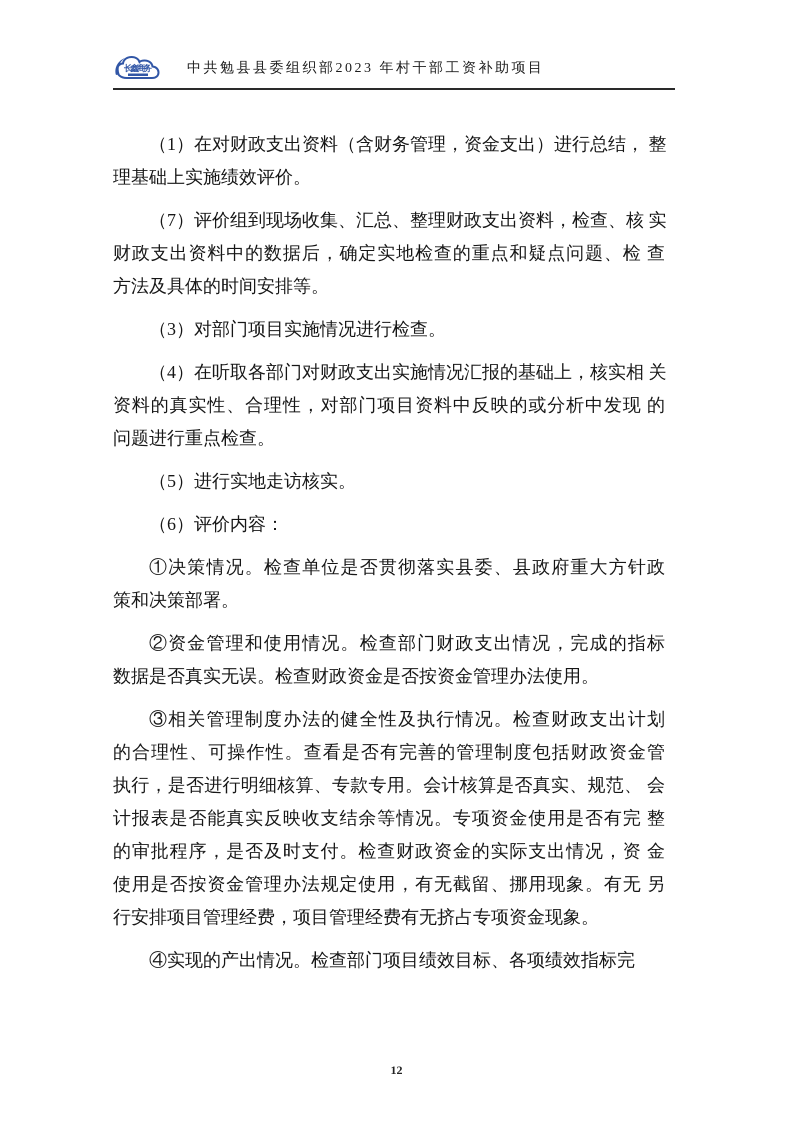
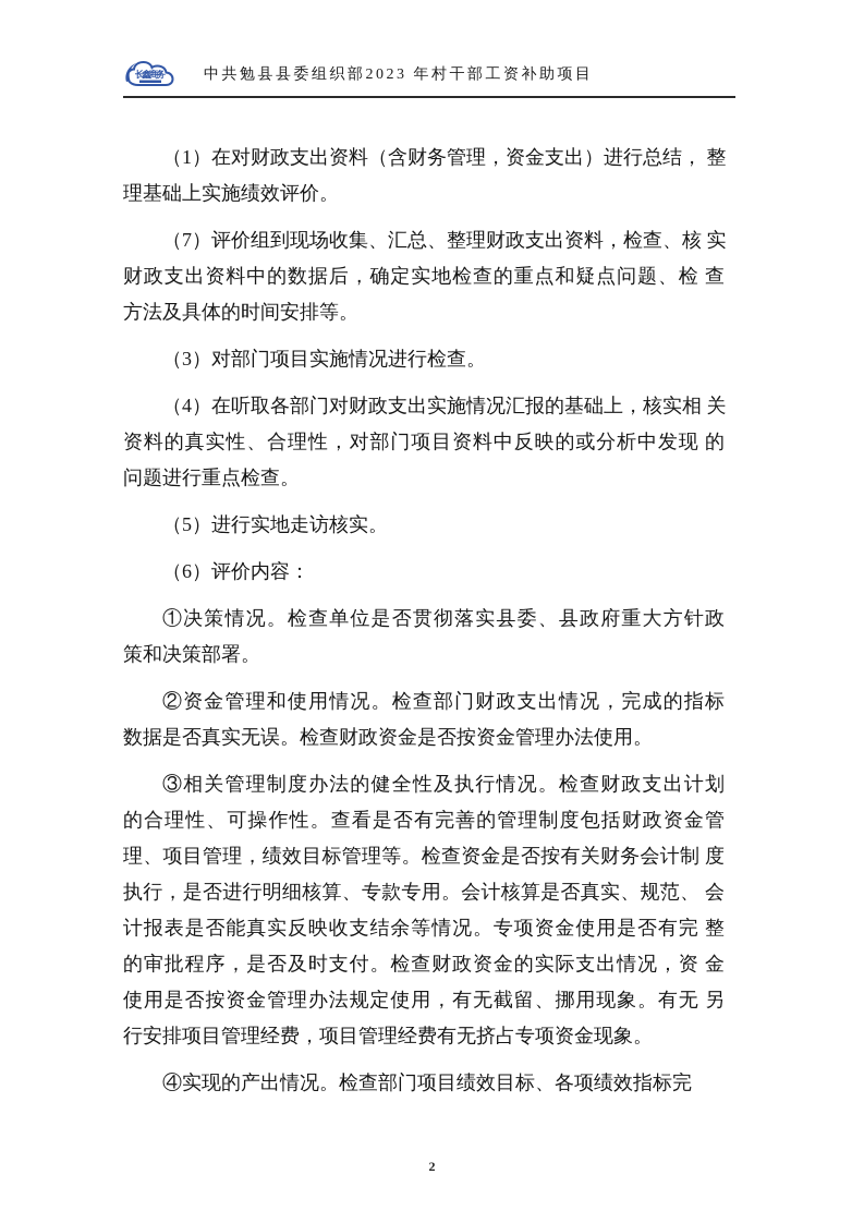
  长鑫商务
  中共勉县县委组织部2023 年村干部工资补助项目
  （1）在对财政支出资料（含财务管理，资金支出）进行总结， 整
  理基础上实施绩效评价。
  （7）评价组到现场收集、汇总、整理财政支出资料，检查、核 实
  财政支出资料中的数据后，确定实地检查的重点和疑点问题、检 查
  方法及具体的时间安排等。
  （3）对部门项目实施情况进行检查。
  （4）在听取各部门对财政支出实施情况汇报的基础上，核实相 关
  资料的真实性、合理性，对部门项目资料中反映的或分析中发现 的
  问题进行重点检查。
  （5）进行实地走访核实。
  （6）评价内容：
  ①决策情况。检查单位是否贯彻落实县委、县政府重大方针政
  策和决策部署。
  ②资金管理和使用情况。检查部门财政支出情况，完成的指标
  数据是否真实无误。检查财政资金是否按资金管理办法使用。
  ③相关管理制度办法的健全性及执行情况。检查财政支出计划
  的合理性、可操作性。查看是否有完善的管理制度包括财政资金管
+ 理、项目管理，绩效目标管理等。检查资金是否按有关财务会计制 度
  执行，是否进行明细核算、专款专用。会计核算是否真实、规范、 会
  计报表是否能真实反映收支结余等情况。专项资金使用是否有完 整
  的审批程序，是否及时支付。检查财政资金的实际支出情况，资 金
  使用是否按资金管理办法规定使用，有无截留、挪用现象。有无 另
  行安排项目管理经费，项目管理经费有无挤占专项资金现象。
  ④实现的产出情况。检查部门项目绩效目标、各项绩效指标完
- 12
+ 2
